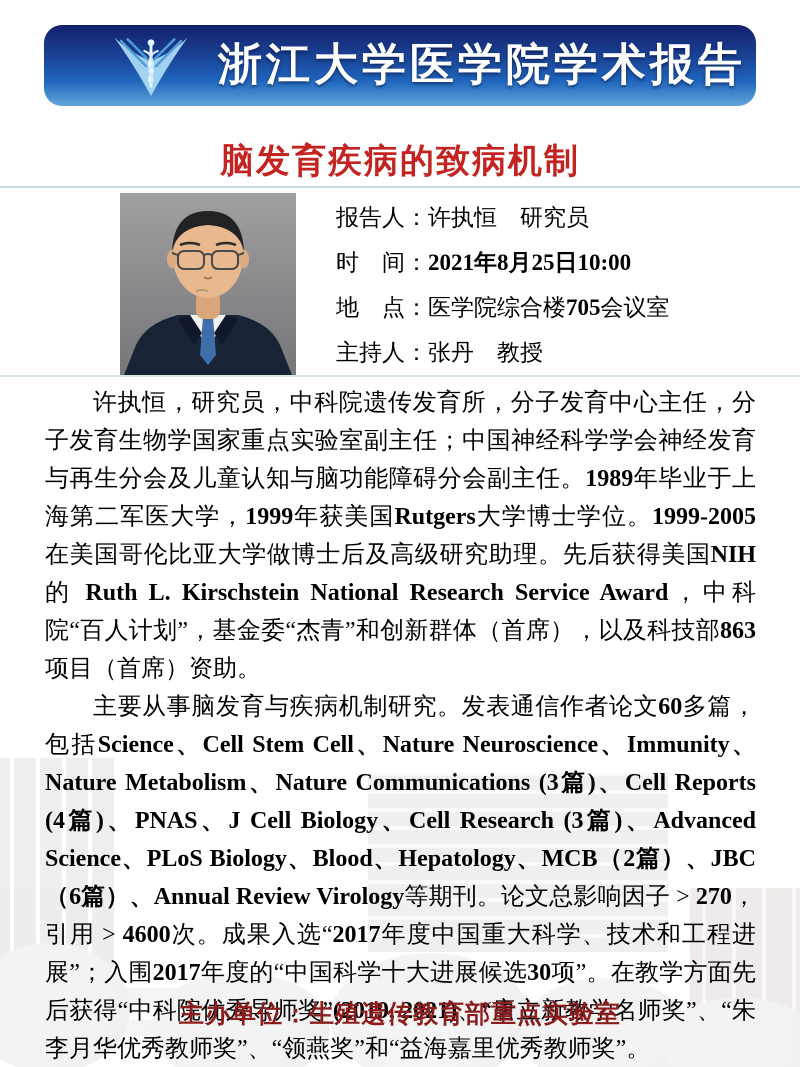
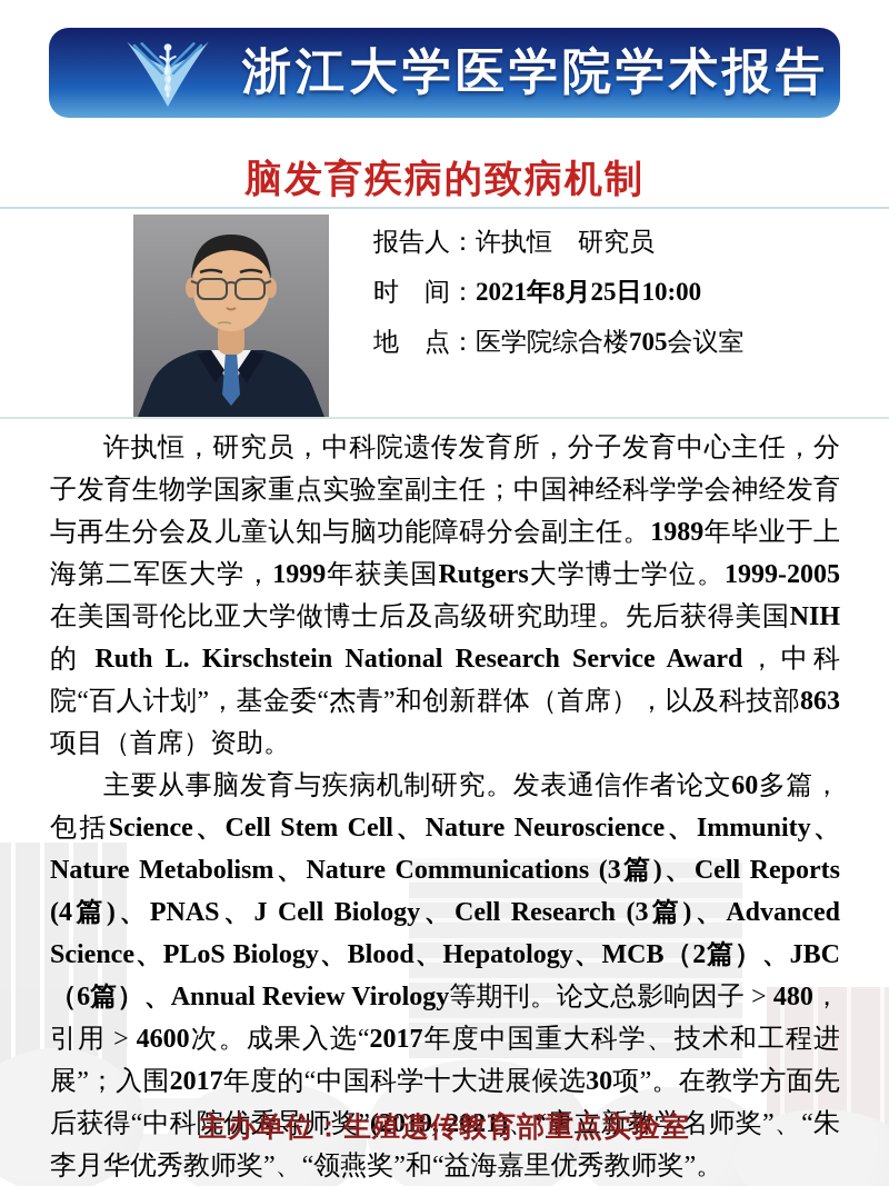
  浙江大学医学院学术报告
  脑发育疾病的致病机制
  报告人：许执恒 研究员
  时 间：2021年8月25日10:00
  地 点：医学院综合楼705会议室
- 主持人：张丹 教授
  许执恒，研究员，中科院遗传发育所，分子发育中心主任，分子发育生物学国家重点实验室副主任；中国神经科学学会神经发育与再生分会及儿童认知与脑功能障碍分会副主任。1989年毕业于上海第二军医大学，1999年获美国Rutgers大学博士学位。1999-2005在美国哥伦比亚大学做博士后及高级研究助理。先后获得美国NIH的 Ruth L. Kirschstein National Research Service Award，中科院“百人计划”，基金委“杰青”和创新群体（首席），以及科技部863项目（首席）资助。
- 主要从事脑发育与疾病机制研究。发表通信作者论文60多篇，包括Science、Cell Stem Cell、Nature Neuroscience、Immunity、Nature Metabolism、Nature Communications (3篇)、Cell Reports (4篇)、PNAS、J Cell Biology、Cell Research (3篇)、Advanced Science、PLoS Biology、Blood、Hepatology、MCB（2篇）、JBC（6篇）、Annual Review Virology等期刊。论文总影响因子 > 270，引用 > 4600次。成果入选“2017年度中国重大科学、技术和工程进展”；入围2017年度的“中国科学十大进展候选30项”。在教学方面先后获得“中科院优秀导师奖”(2019, 2021)、“唐立新教学名师奖”、“朱李月华优秀教师奖”、“领燕奖”和“益海嘉里优秀教师奖”。
+ 主要从事脑发育与疾病机制研究。发表通信作者论文60多篇，包括Science、Cell Stem Cell、Nature Neuroscience、Immunity、Nature Metabolism、Nature Communications (3篇)、Cell Reports (4篇)、PNAS、J Cell Biology、Cell Research (3篇)、Advanced Science、PLoS Biology、Blood、Hepatology、MCB（2篇）、JBC（6篇）、Annual Review Virology等期刊。论文总影响因子 > 480，引用 > 4600次。成果入选“2017年度中国重大科学、技术和工程进展”；入围2017年度的“中国科学十大进展候选30项”。在教学方面先后获得“中科院优秀导师奖”(2019, 2021)、“唐立新教学名师奖”、“朱李月华优秀教师奖”、“领燕奖”和“益海嘉里优秀教师奖”。
  主办单位：生殖遗传教育部重点实验室
